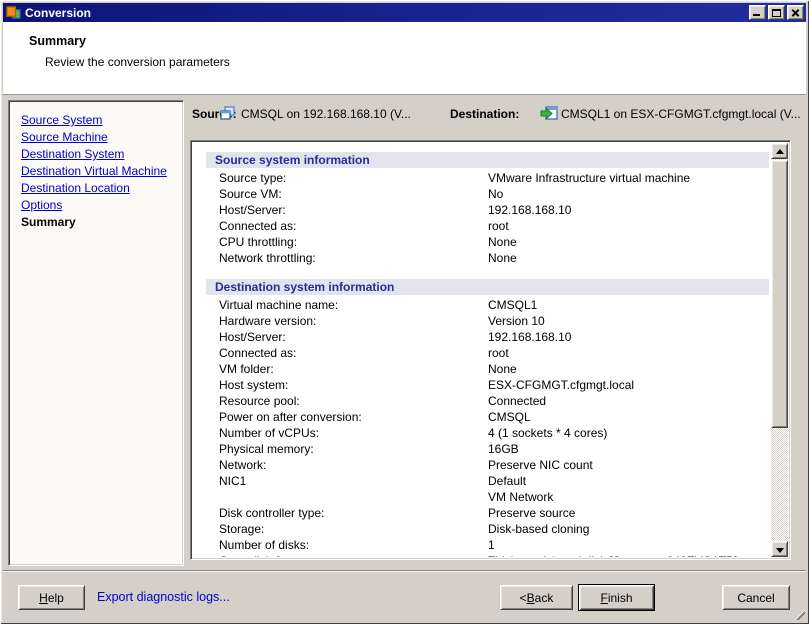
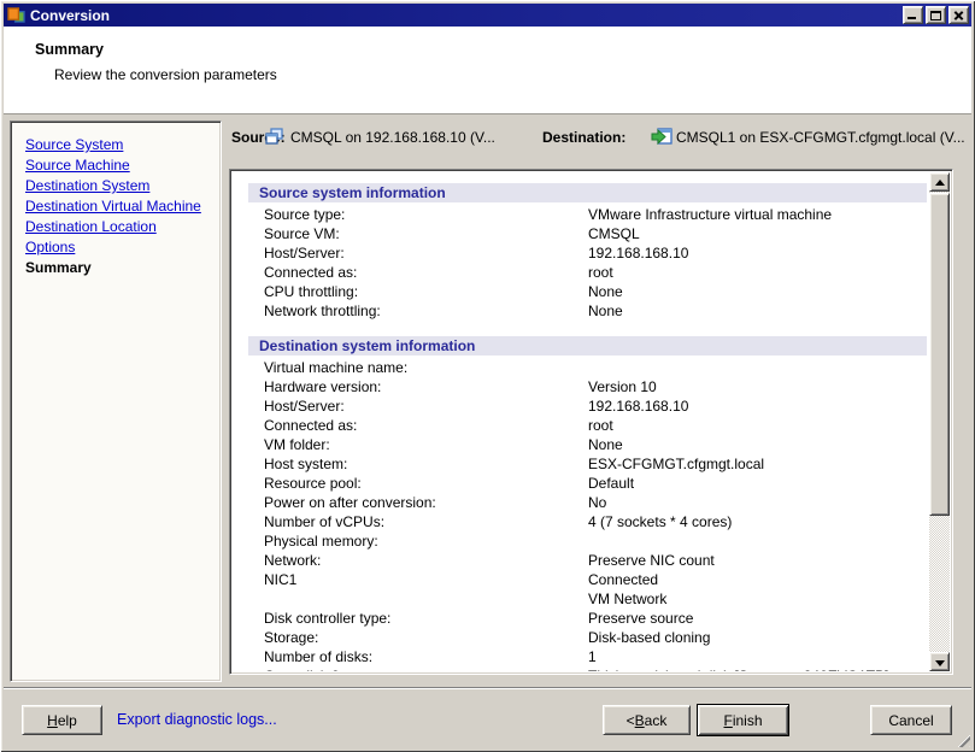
  Conversion
  Summary
  Review the conversion parameters
  Source System
  Source Machine
  Destination System
  Destination Virtual Machine
  Destination Location
  Options
  Summary
  Sour:
  CMSQL on 192.168.168.10 (V...
  Destination:
  CMSQL1 on ESX-CFGMGT.cfgmgt.local (V...
  Source system information
  Source type:
  VMware Infrastructure virtual machine
  Source VM:
- No
+ CMSQL
  Host/Server:
  192.168.168.10
  Connected as:
  root
  CPU throttling:
  None
  Network throttling:
  None
  Destination system information
  Virtual machine name:
- CMSQL1
  Hardware version:
  Version 10
  Host/Server:
  192.168.168.10
  Connected as:
  root
  VM folder:
  None
  Host system:
  ESX-CFGMGT.cfgmgt.local
  Resource pool:
- Connected
+ Default
  Power on after conversion:
- CMSQL
+ No
  Number of vCPUs:
- 4 (1 sockets * 4 cores)
+ 4 (7 sockets * 4 cores)
  Physical memory:
- 16GB
  Network:
  Preserve NIC count
  NIC1
- Default
+ Connected
  VM Network
  Disk controller type:
  Preserve source
  Storage:
  Disk-based cloning
  Number of disks:
  1
  H
  elp
  Export diagnostic logs...
  <
  B
  ack
  F
  inish
  Cancel
